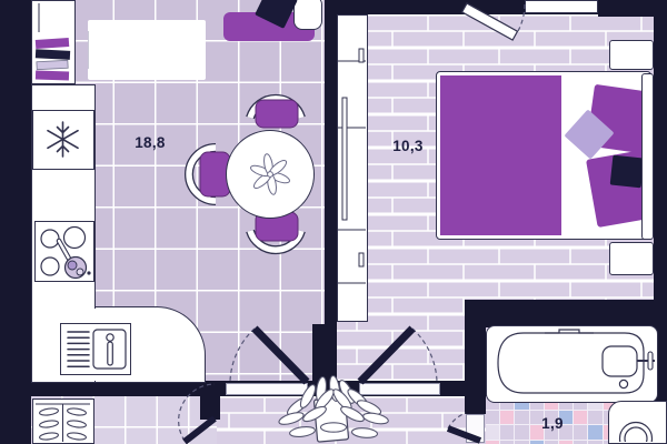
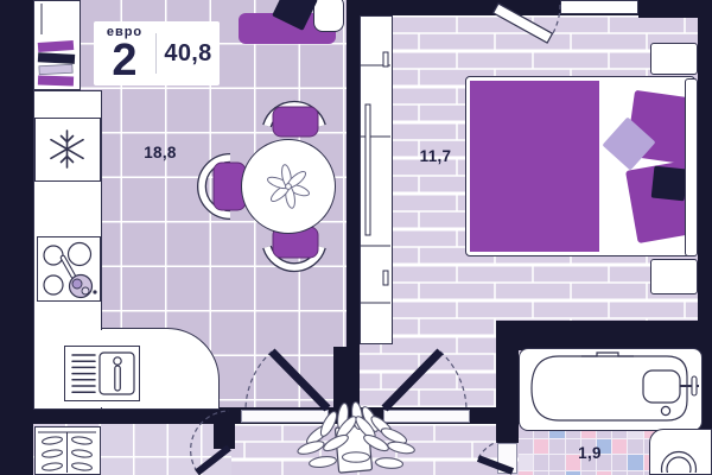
+ евро
+ 2
+ 40,8
  18,8
- 10,3
+ 11,7
  1,9
